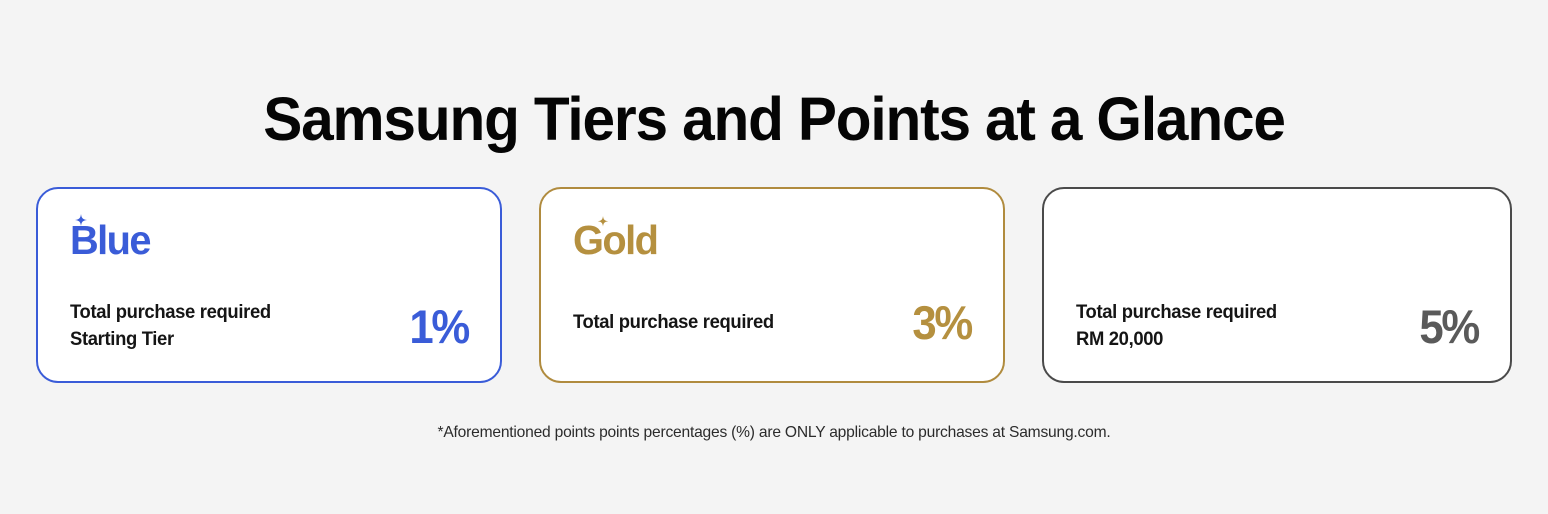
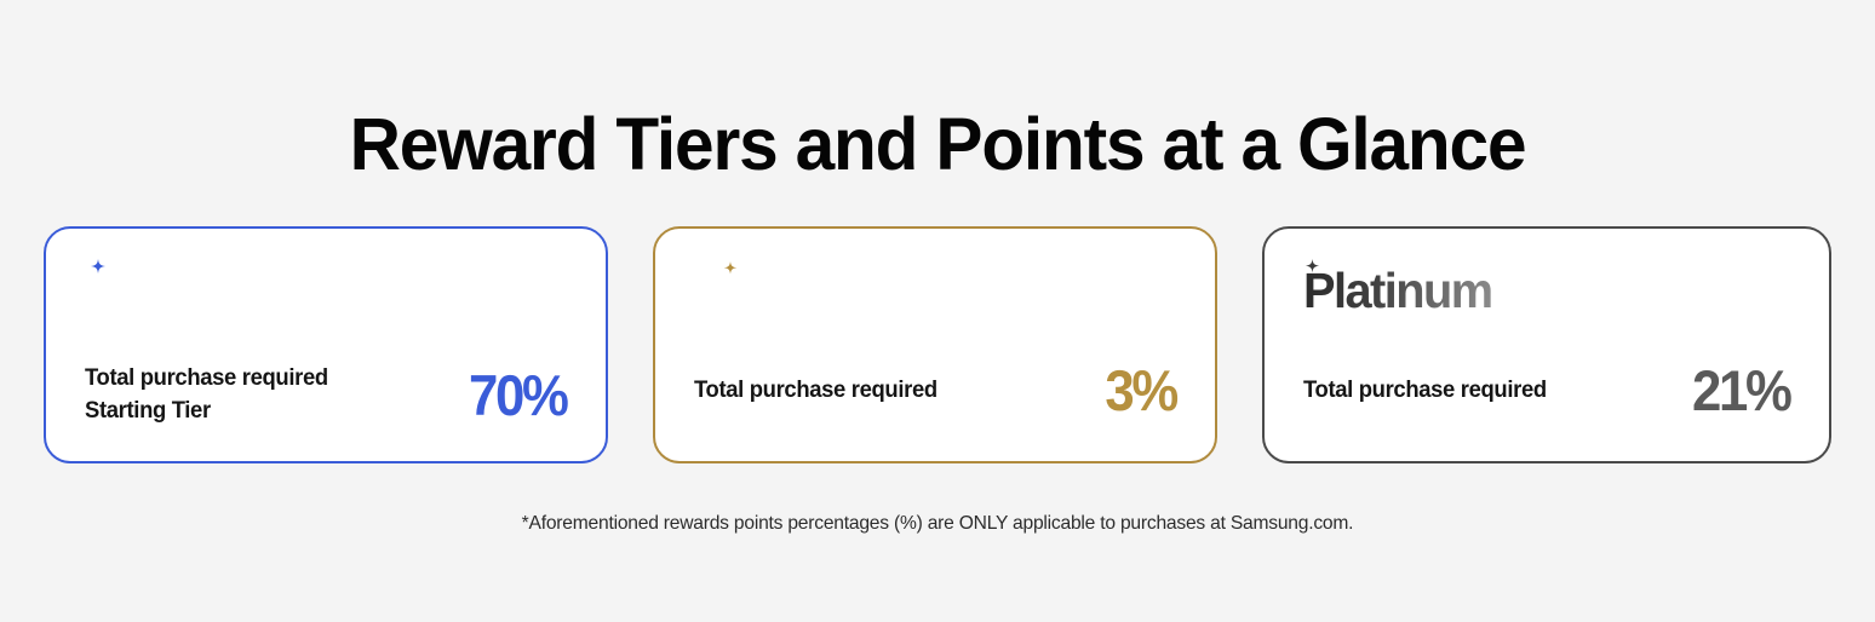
- Samsung Tiers and Points at a Glance
+ Reward Tiers and Points at a Glance
- Blue
  Total purchase required
  Starting Tier
- 1%
+ 70%
- Gold
  Total purchase required
  3%
+ Platinum
  Total purchase required
- RM 20,000
- 5%
+ 21%
- *Aforementioned points points percentages (%) are ONLY applicable to purchases at Samsung.com.
+ *Aforementioned rewards points percentages (%) are ONLY applicable to purchases at Samsung.com.
